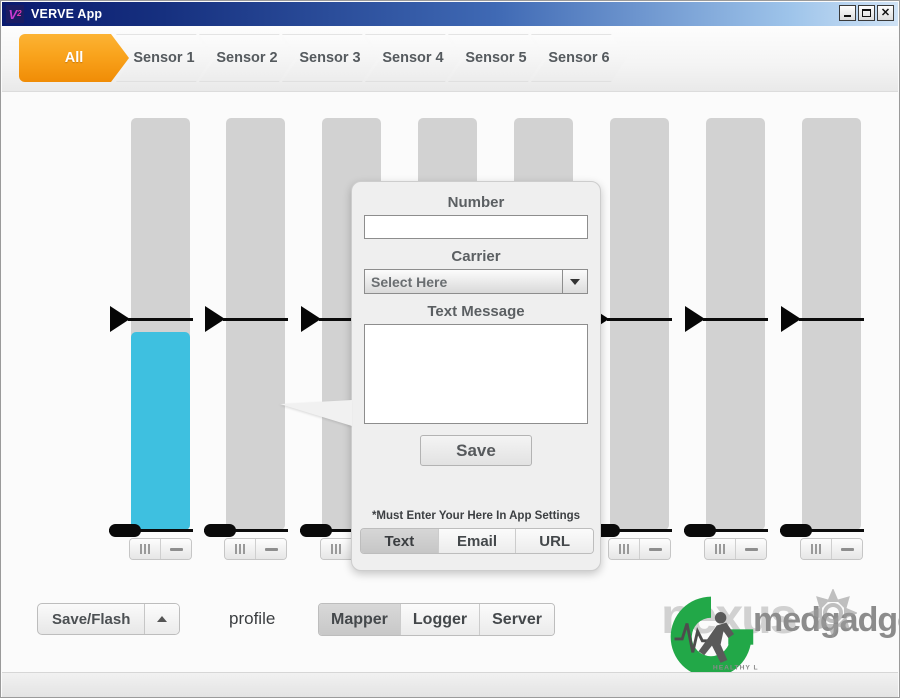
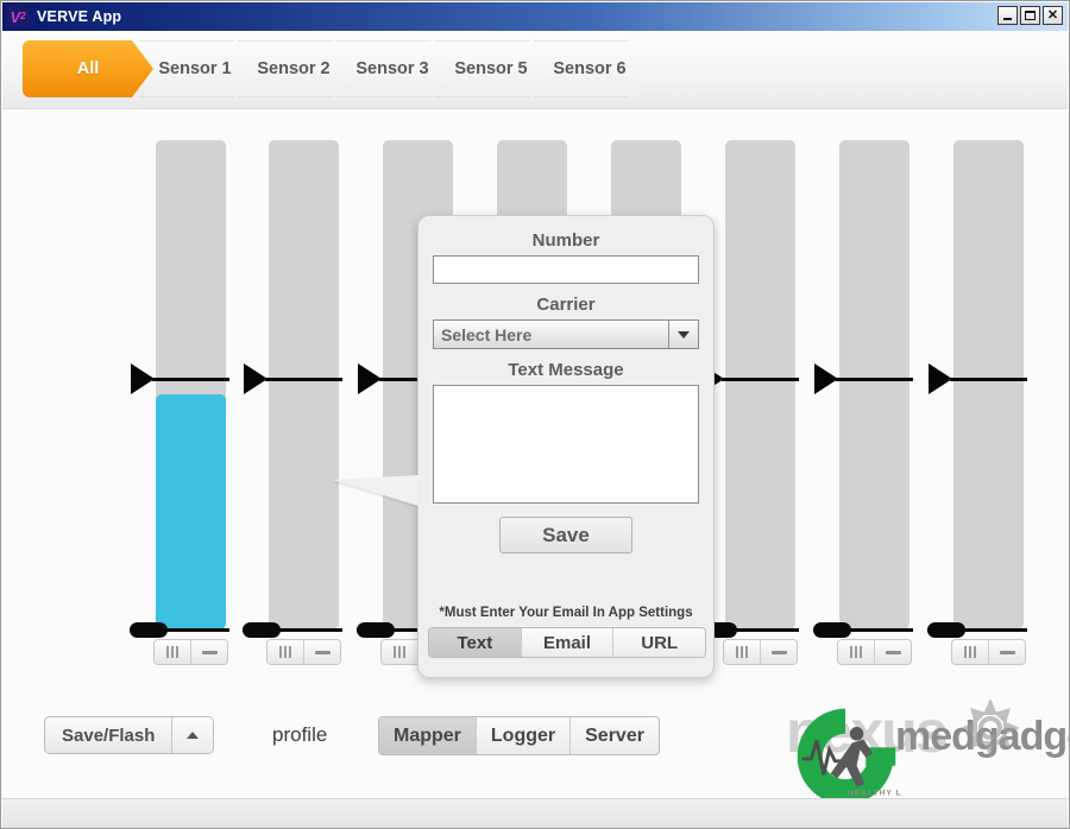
  V
  2
  VERVE App
  ✕
  All
  Sensor 1
  Sensor 2
  Sensor 3
- Sensor 4
  Sensor 5
  Sensor 6
  Number
  Carrier
  Select Here
  Text Message
  Save
- *Must Enter Your Here In App Settings
+ *Must Enter Your Email In App Settings
  Text
  Email
  URL
  nxus
  medgadg
  Save/Flash
  profile
  Mapper
  Logger
  Server
